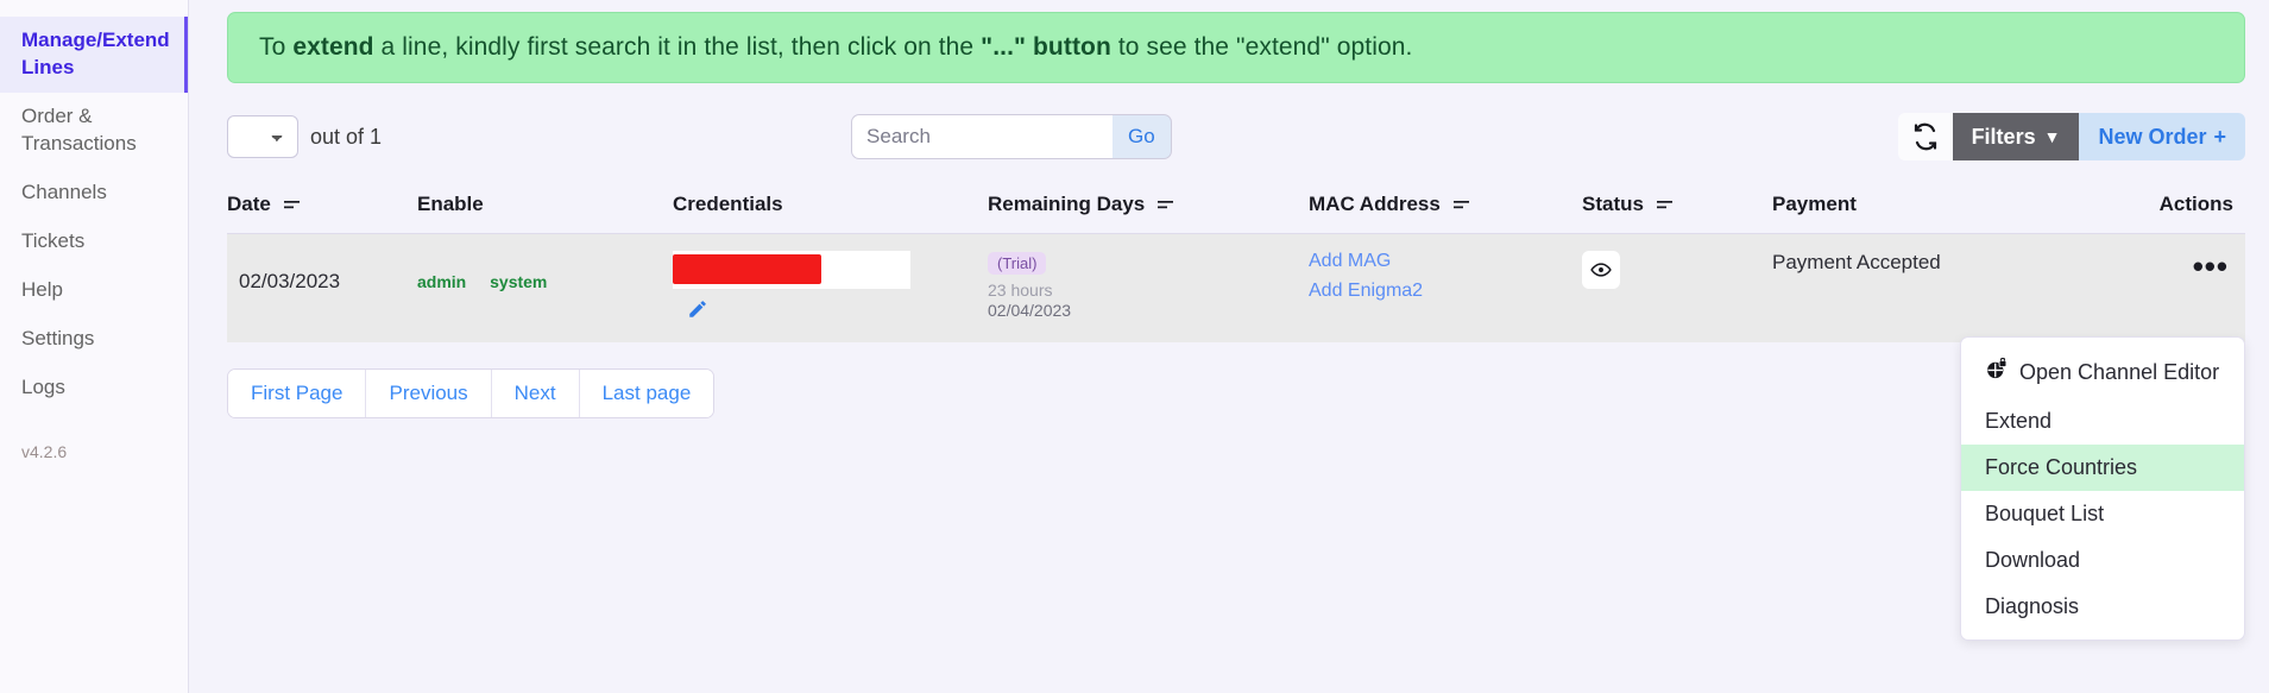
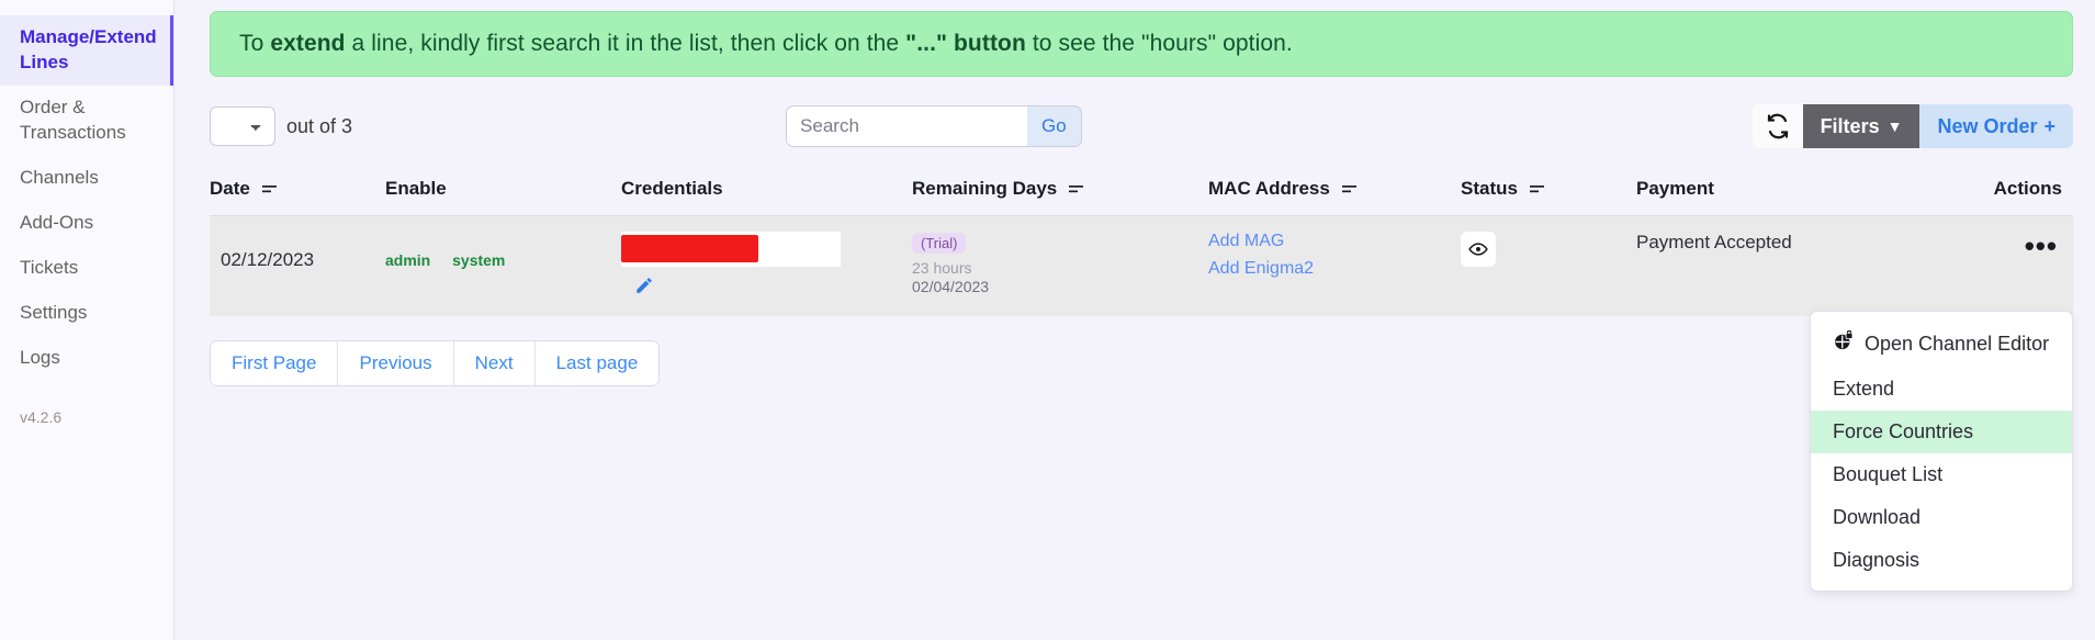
  Manage/Extend Lines
  Order & Transactions
  Channels
+ Add-Ons
  Tickets
- Help
  Settings
  Logs
  v4.2.6
- To extend a line, kindly first search it in the list, then click on the "..." button to see the "extend" option.
+ To extend a line, kindly first search it in the list, then click on the "..." button to see the "hours" option.
- out of 1
+ out of 3
  Search
  Go
  Filters
  ▼
  New Order
  +
  Date	Enable	Credentials	Remaining Days	MAC Address	Status	Payment	Actions
- 02/03/2023	admin system		(Trial) 23 hours 02/04/2023	Add MAG Add Enigma2		Payment Accepted	•••
+ 02/12/2023	admin system		(Trial) 23 hours 02/04/2023	Add MAG Add Enigma2		Payment Accepted	•••
  First Page
  Previous
  Next
  Last page
  Open Channel Editor
  Extend
  Force Countries
  Bouquet List
  Download
  Diagnosis
